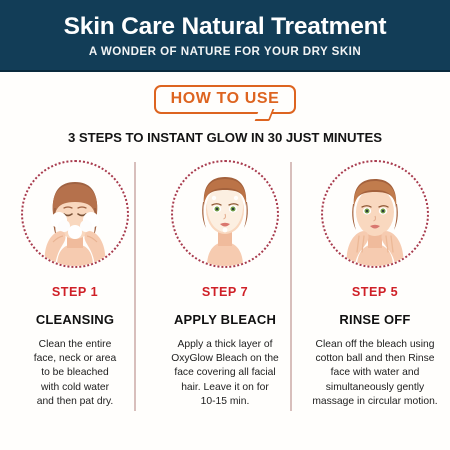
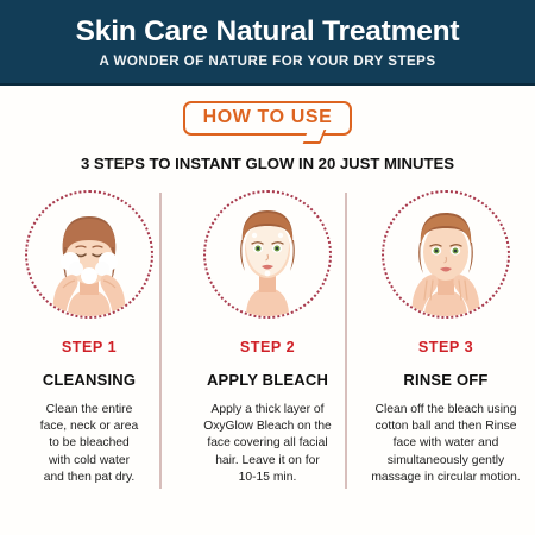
  Skin Care Natural Treatment
- A WONDER OF NATURE FOR YOUR DRY SKIN
+ A WONDER OF NATURE FOR YOUR DRY STEPS
  HOW TO USE
- 3 STEPS TO INSTANT GLOW IN 30 JUST MINUTES
+ 3 STEPS TO INSTANT GLOW IN 20 JUST MINUTES
  STEP 1
  CLEANSING
  Clean the entire
  face, neck or area
  to be bleached
  with cold water
  and then pat dry.
- STEP 7
+ STEP 2
  APPLY BLEACH
  Apply a thick layer of
  OxyGlow Bleach on the
  face covering all facial
  hair. Leave it on for
  10-15 min.
- STEP 5
+ STEP 3
  RINSE OFF
  Clean off the bleach using
  cotton ball and then Rinse
  face with water and
  simultaneously gently
  massage in circular motion.
